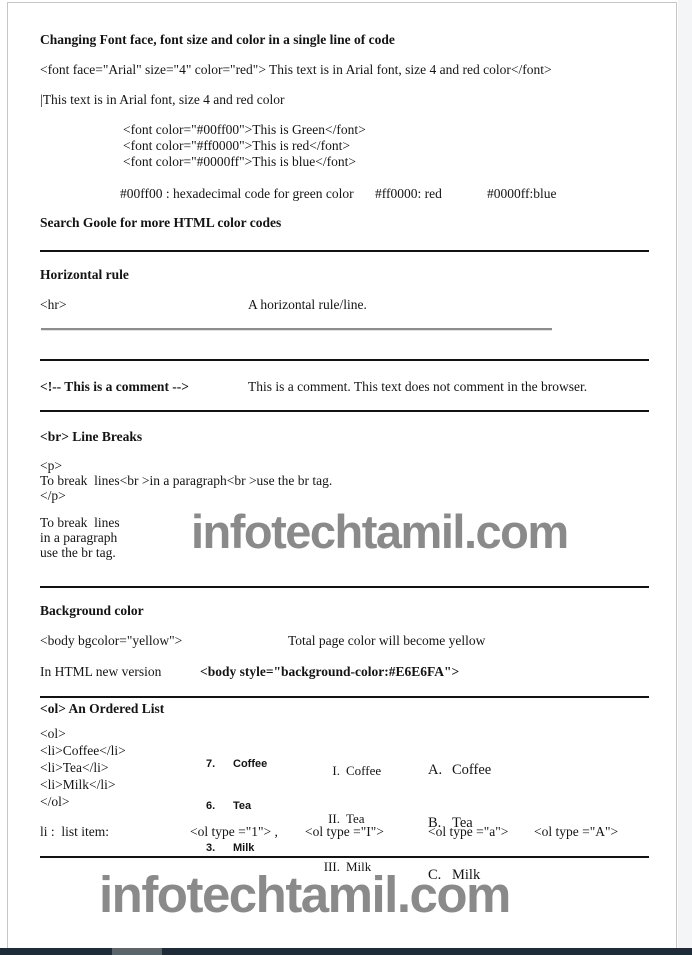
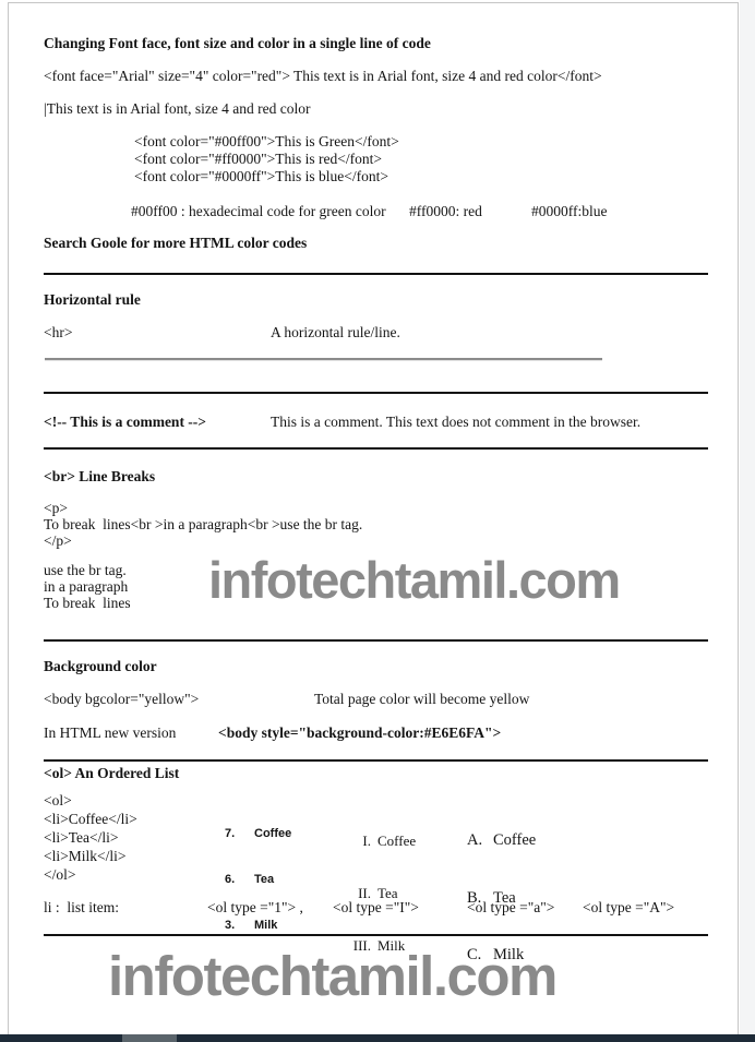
  Changing Font face, font size and color in a single line of code
  <font face="Arial" size="4" color="red"> This text is in Arial font, size 4 and red color</font>
  |This text is in Arial font, size 4 and red color
  <font color="#00ff00">This is Green</font>
  <font color="#ff0000">This is red</font>
  <font color="#0000ff">This is blue</font>
  #00ff00 : hexadecimal code for green color
  #ff0000: red
  #0000ff:blue
  Search Goole for more HTML color codes
  Horizontal rule
  <hr>
  A horizontal rule/line.
  <!-- This is a comment -->
  This is a comment. This text does not comment in the browser.
  <br> Line Breaks
  <p>
  To break lines<br >in a paragraph<br >use the br tag.
  </p>
- To break lines
+ use the br tag.
  in a paragraph
- use the br tag.
+ To break lines
  infotechtamil.com
  Background color
  <body bgcolor="yellow">
  Total page color will become yellow
  In HTML new version
  <body style="background-color:#E6E6FA">
  <ol> An Ordered List
  <ol>
  <li>Coffee</li>
  <li>Tea</li>
  <li>Milk</li>
  </ol>
  7. Coffee
  6. Tea
  3. Milk
  I. Coffee
  II. Tea
  III. Milk
  A. Coffee
  B. Tea
  C. Milk
  li : list item:
  <ol type ="1"> ,
  <ol type ="I">
  <ol type ="a">
  <ol type ="A">
  infotechtamil.com
